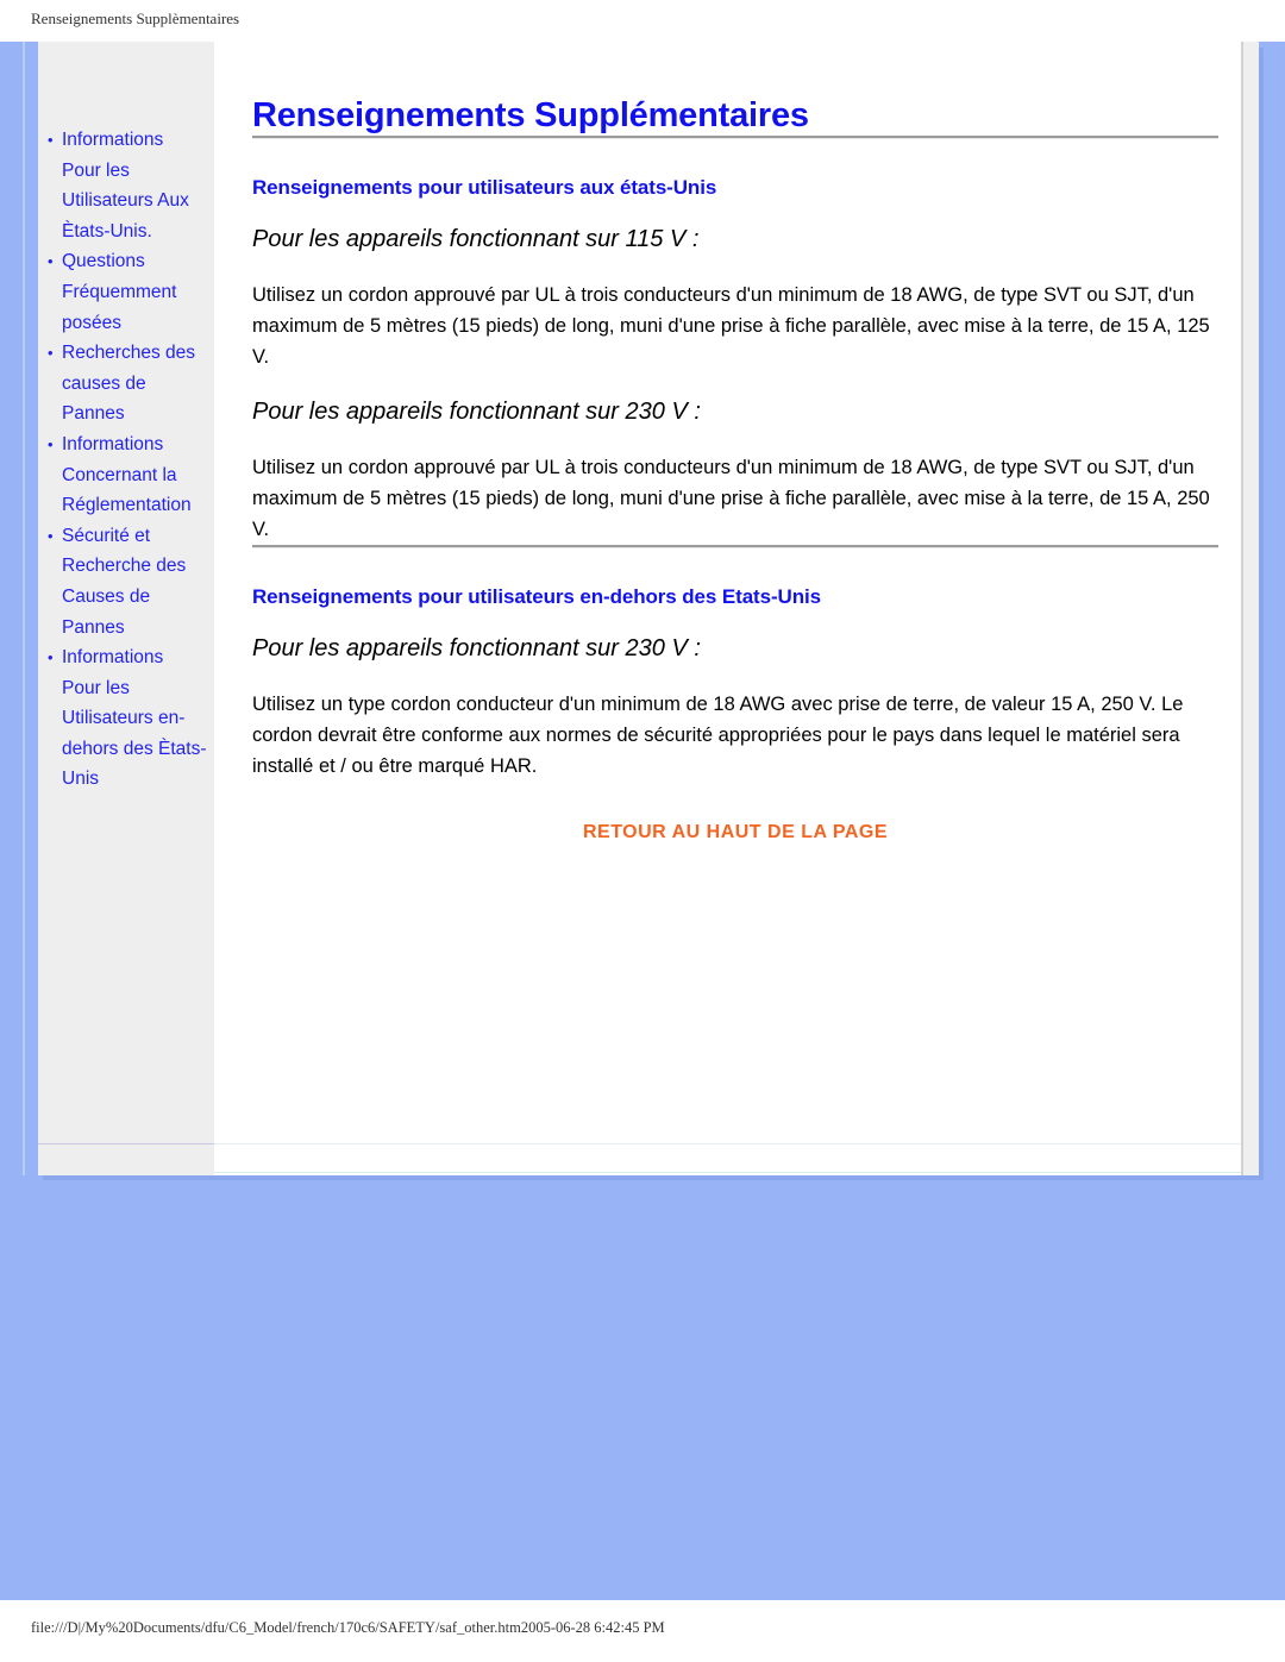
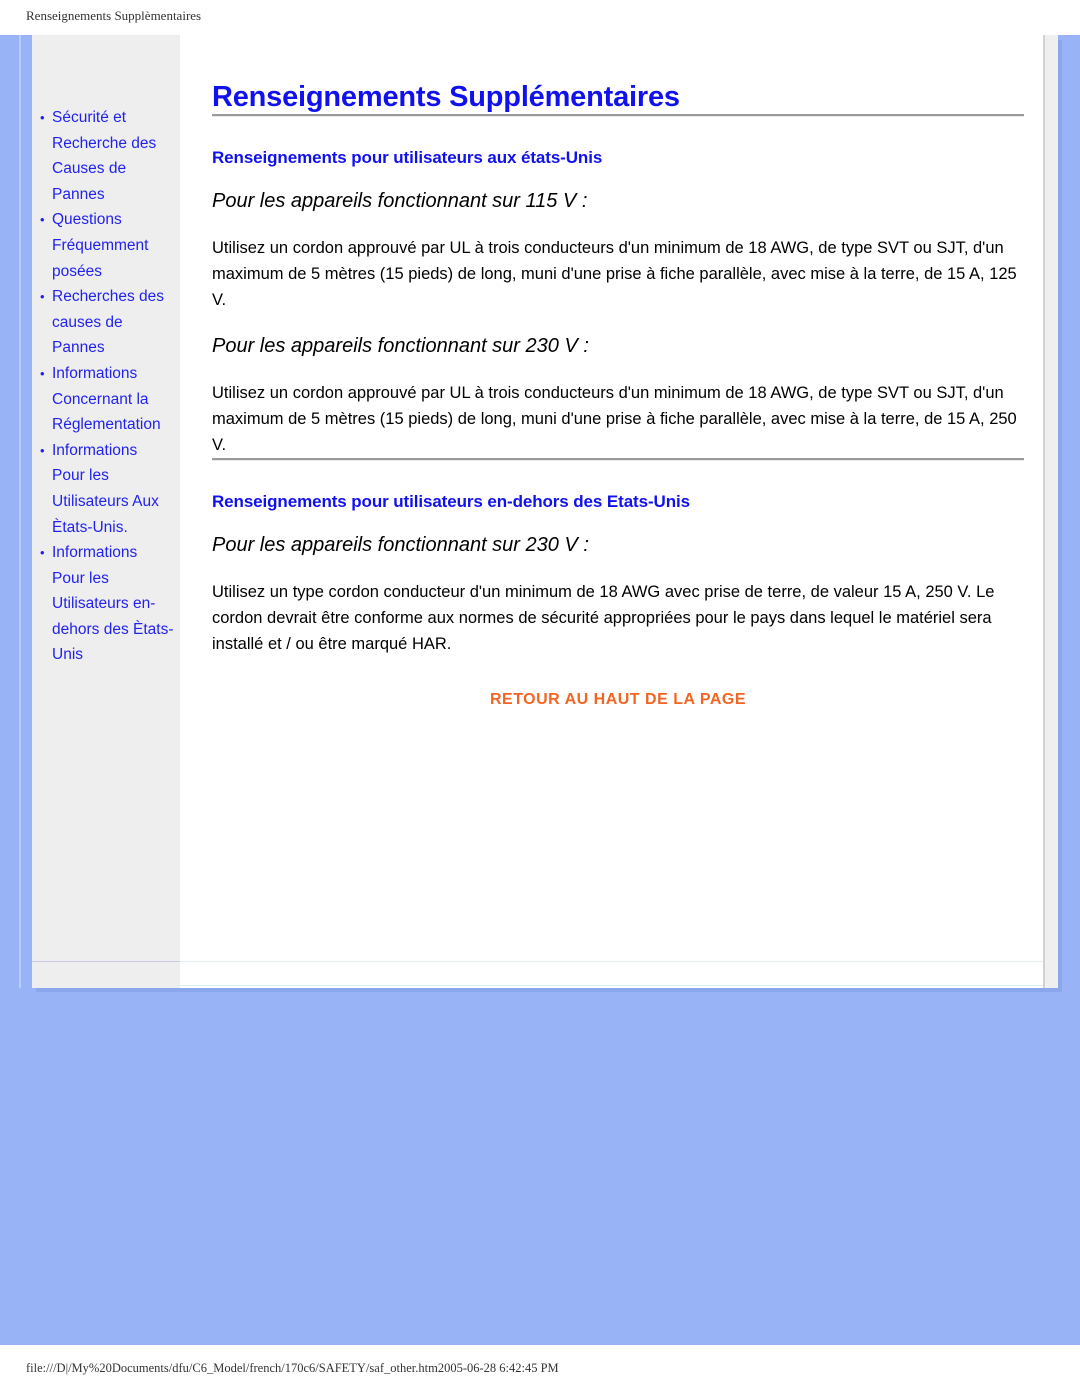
  Renseignements Supplèmentaires
  •
- Informations Pour les Utilisateurs Aux Ètats-Unis.
+ Sécurité et Recherche des Causes de Pannes
  •
  Questions Fréquemment posées
  •
  Recherches des causes de Pannes
  •
  Informations Concernant la Réglementation
  •
- Sécurité et Recherche des Causes de Pannes
+ Informations Pour les Utilisateurs Aux Ètats-Unis.
  •
  Informations Pour les Utilisateurs en-dehors des Ètats-Unis
  Renseignements Supplémentaires
  Renseignements pour utilisateurs aux états-Unis
  Pour les appareils fonctionnant sur 115 V :
  Utilisez un cordon approuvé par UL à trois conducteurs d'un minimum de 18 AWG, de type SVT ou SJT, d'un maximum de 5 mètres (15 pieds) de long, muni d'une prise à fiche parallèle, avec mise à la terre, de 15 A, 125 V.
  Pour les appareils fonctionnant sur 230 V :
  Utilisez un cordon approuvé par UL à trois conducteurs d'un minimum de 18 AWG, de type SVT ou SJT, d'un maximum de 5 mètres (15 pieds) de long, muni d'une prise à fiche parallèle, avec mise à la terre, de 15 A, 250 V.
  Renseignements pour utilisateurs en-dehors des Etats-Unis
  Pour les appareils fonctionnant sur 230 V :
  Utilisez un type cordon conducteur d'un minimum de 18 AWG avec prise de terre, de valeur 15 A, 250 V. Le cordon devrait être conforme aux normes de sécurité appropriées pour le pays dans lequel le matériel sera installé et / ou être marqué HAR.
  RETOUR AU HAUT DE LA PAGE
  file:///D|/My%20Documents/dfu/C6_Model/french/170c6/SAFETY/saf_other.htm2005-06-28 6:42:45 PM
